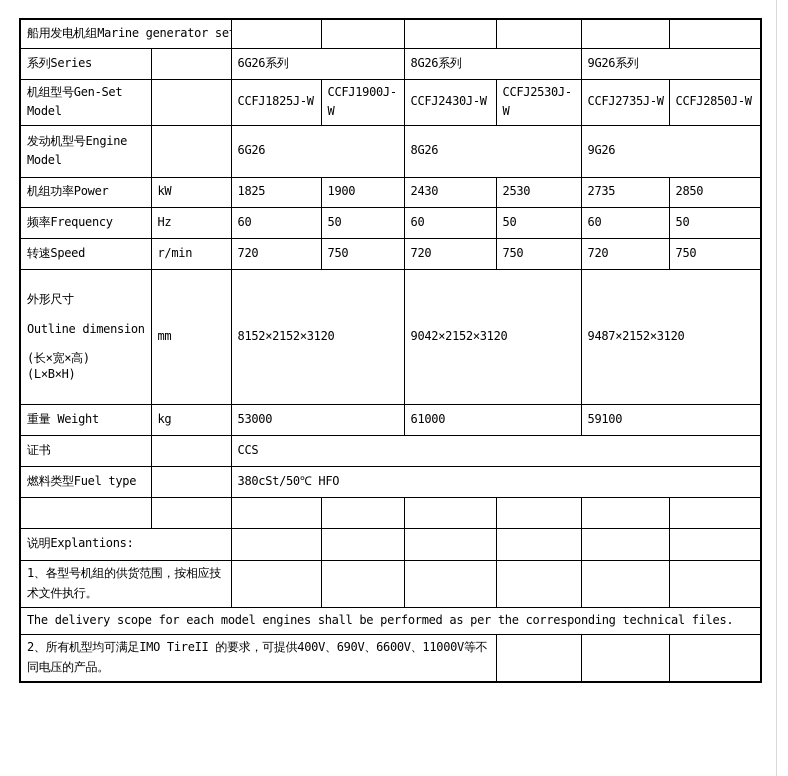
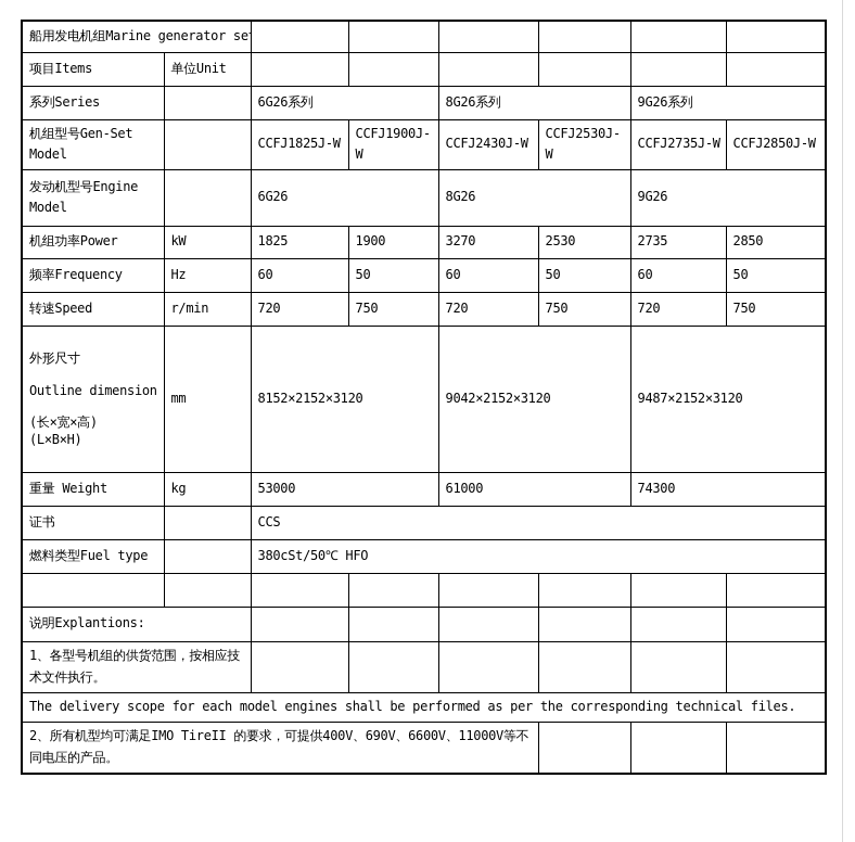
  船用发电机组Marine generator se
+ 项目Items	单位Unit
  系列Series		6G26系列	8G26系列	9G26系列
  机组型号Gen-Set Model		CCFJ1825J-W	CCFJ1900J-W	CCFJ2430J-W	CCFJ2530J-W	CCFJ2735J-W	CCFJ2850J-W
  发动机型号Engine Model		6G26	8G26	9G26
- 机组功率Power	kW	1825	1900	2430	2530	2735	2850
+ 机组功率Power	kW	1825	1900	3270	2530	2735	2850
  频率Frequency	Hz	60	50	60	50	60	50
  转速Speed	r/min	720	750	720	750	720	750
  外形尺寸 Outline dimension (长×宽×高) (L×B×H)	mm	8152×2152×3120	9042×2152×3120	9487×2152×3120
- 重量 Weight	kg	53000	61000	59100
+ 重量 Weight	kg	53000	61000	74300
  证书		CCS
  燃料类型Fuel type		380cSt/50℃ HFO
  说明Explantions:
  1、各型号机组的供货范围，按相应技术文件执行。
  The delivery scope for each model engines shall be performed as per the corresponding technical files.
  2、所有机型均可满足IMO TireII 的要求，可提供400V、690V、6600V、11000V等不同电压的产品。
